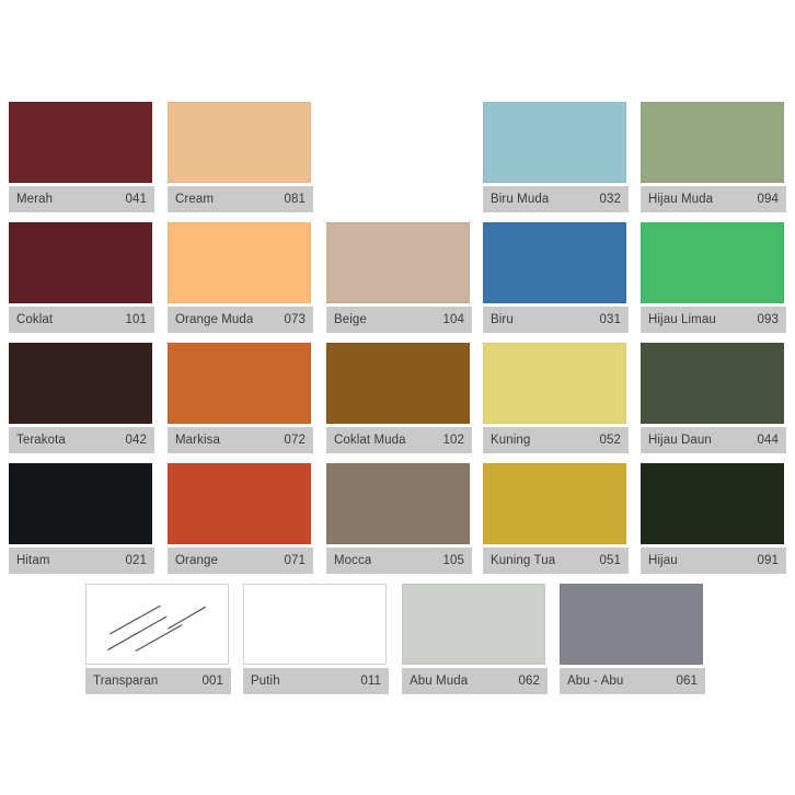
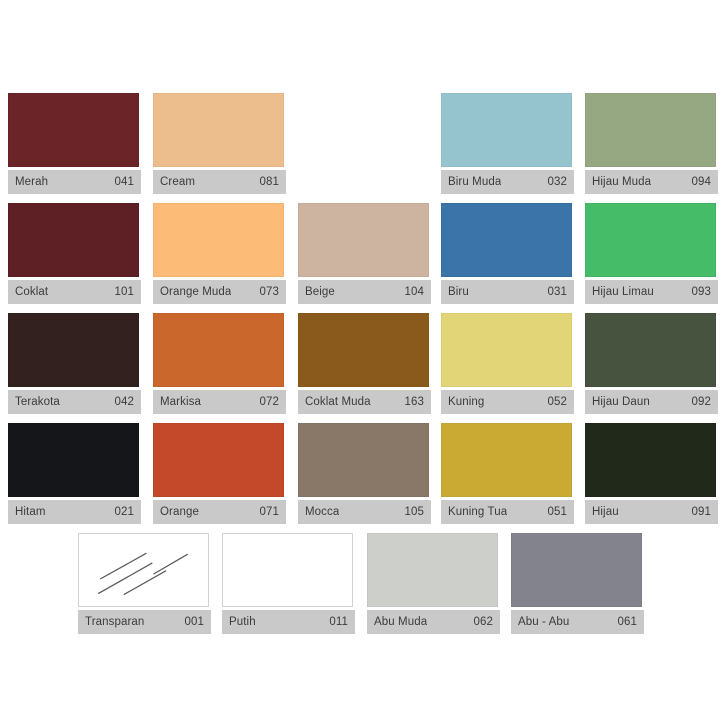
  Merah
  041
  Cream
  081
  Biru Muda
  032
  Hijau Muda
  094
  Coklat
  101
  Orange Muda
  073
  Beige
  104
  Biru
  031
  Hijau Limau
  093
  Terakota
  042
  Markisa
  072
  Coklat Muda
- 102
+ 163
  Kuning
  052
  Hijau Daun
- 044
+ 092
  Hitam
  021
  Orange
  071
  Mocca
  105
  Kuning Tua
  051
  Hijau
  091
  Transparan
  001
  Putih
  011
  Abu Muda
  062
  Abu - Abu
  061
